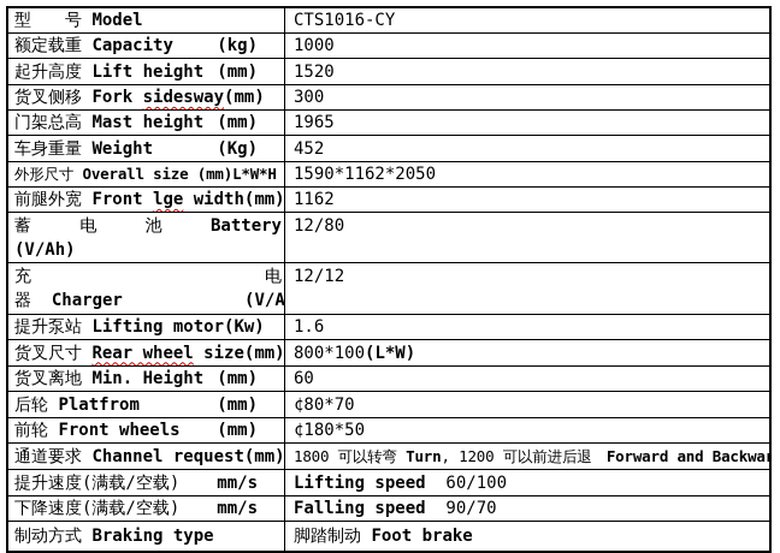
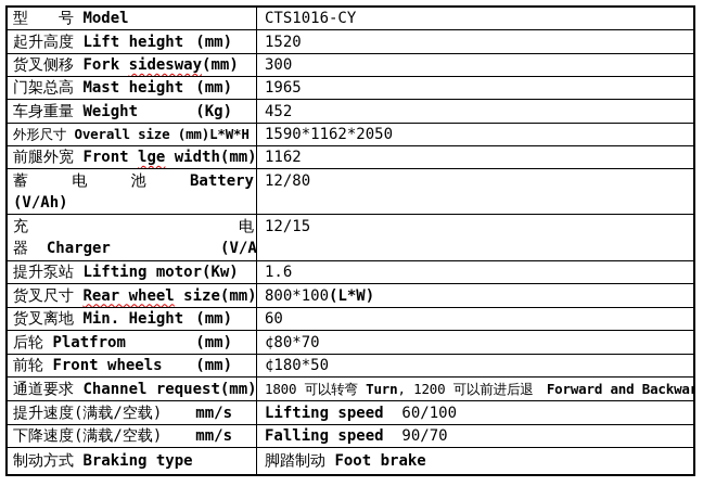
  型 号 Model
  CTS1016-CY
- 额定载重 Capacity
- (kg)
- 1000
  起升高度 Lift height
  (mm)
  1520
  货叉侧移 Fork sidesway
  (mm)
  300
  门架总高 Mast height
  (mm)
  1965
  车身重量 Weight
  (Kg)
  452
  外形尺寸 Overall size (mm)L*W*H
  1590*1162*2050
  前腿外宽 Front lge width
  (mm)
  1162
  蓄
  电
  池
  Battery
  (V/Ah)
  12/80
  充
  电
  器 Charger (V/A
- 12/12
+ 12/15
  提升泵站 Lifting motor
  (Kw)
  1.6
  货叉尺寸 Rear wheel size
  (mm)
  800*100(L*W)
  货叉离地 Min. Height
  (mm)
  60
  后轮 Platfrom
  (mm)
  ¢80*70
  前轮 Front wheels
  (mm)
  ¢180*50
  通道要求 Channel request
  (mm)
  1800 可以转弯 Turn, 1200 可以前进后退 Forward and Backwa
  提升速度(满载/空载)
  mm/s
  Lifting speed 60/100
  下降速度(满载/空载)
  mm/s
  Falling speed 90/70
  制动方式 Braking type
  脚踏制动 Foot brake
